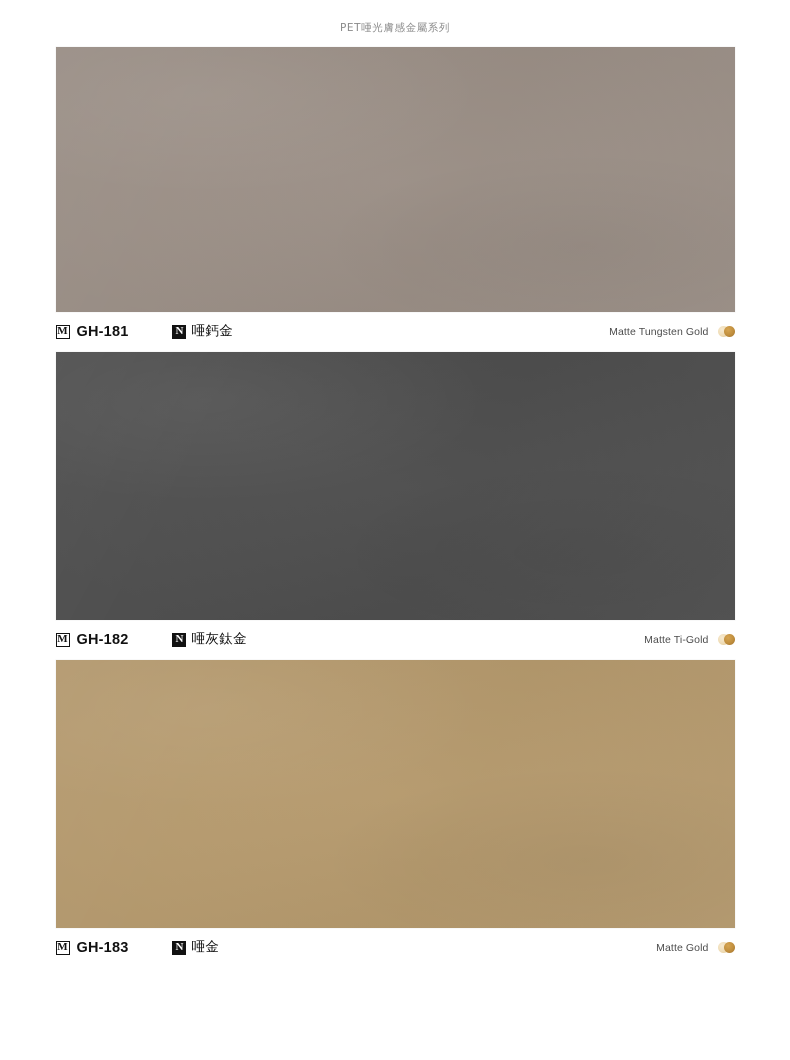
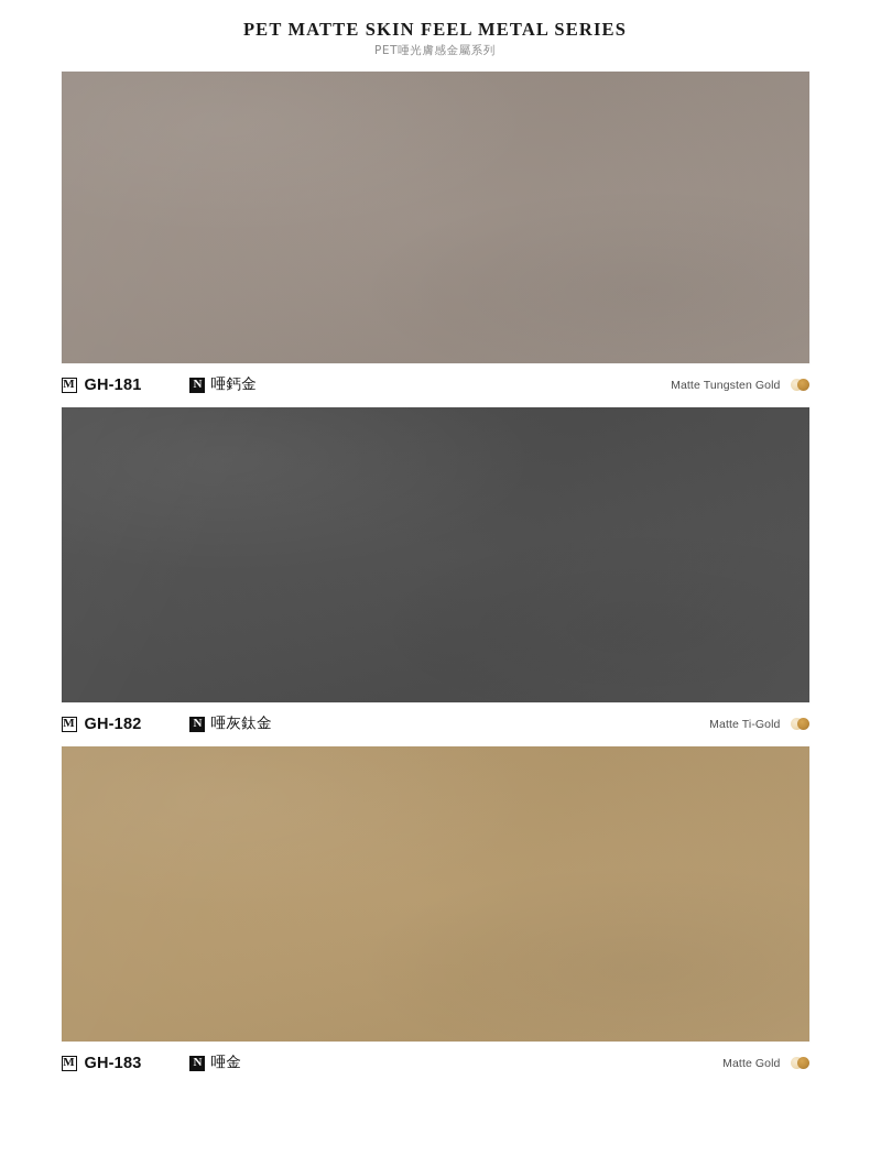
+ PET MATTE SKIN FEEL METAL SERIES
  PET唖光膚感金屬系列
  M
  GH-181
  N
  唖鈣金
  Matte Tungsten Gold
  M
  GH-182
  N
  唖灰鈦金
  Matte Ti-Gold
  M
  GH-183
  N
  唖金
  Matte Gold
